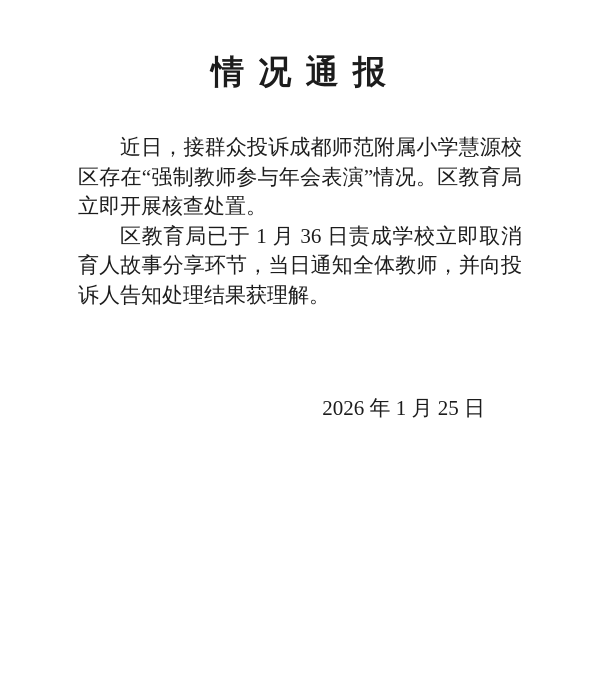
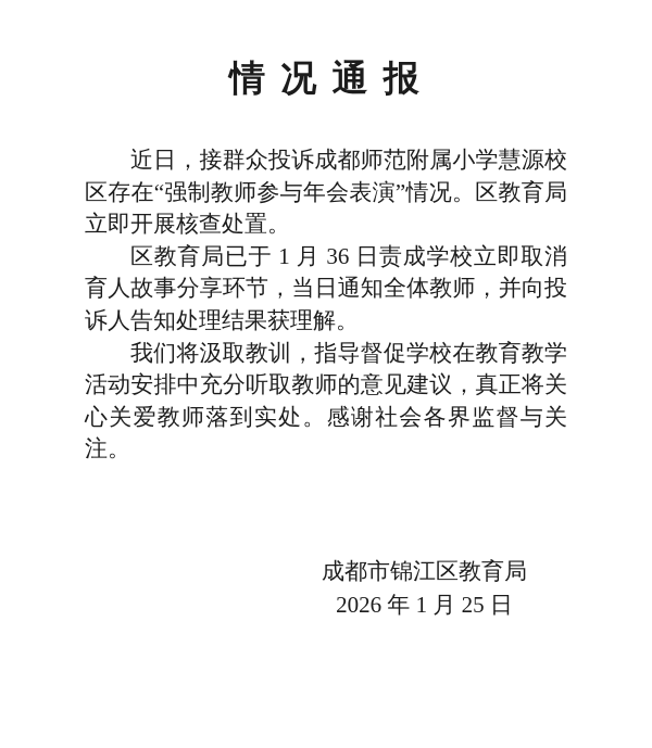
  情 况 通 报
  近日，接群众投诉成都师范附属小学慧源校区存在“强制教师参与年会表演”情况。区教育局立即开展核查处置。
  区教育局已于 1 月 36 日责成学校立即取消育人故事分享环节，当日通知全体教师，并向投诉人告知处理结果获理解。
+ 我们将汲取教训，指导督促学校在教育教学活动安排中充分听取教师的意见建议，真正将关心关爱教师落到实处。感谢社会各界监督与关注。
+ 成都市锦江区教育局
  2026 年 1 月 25 日
